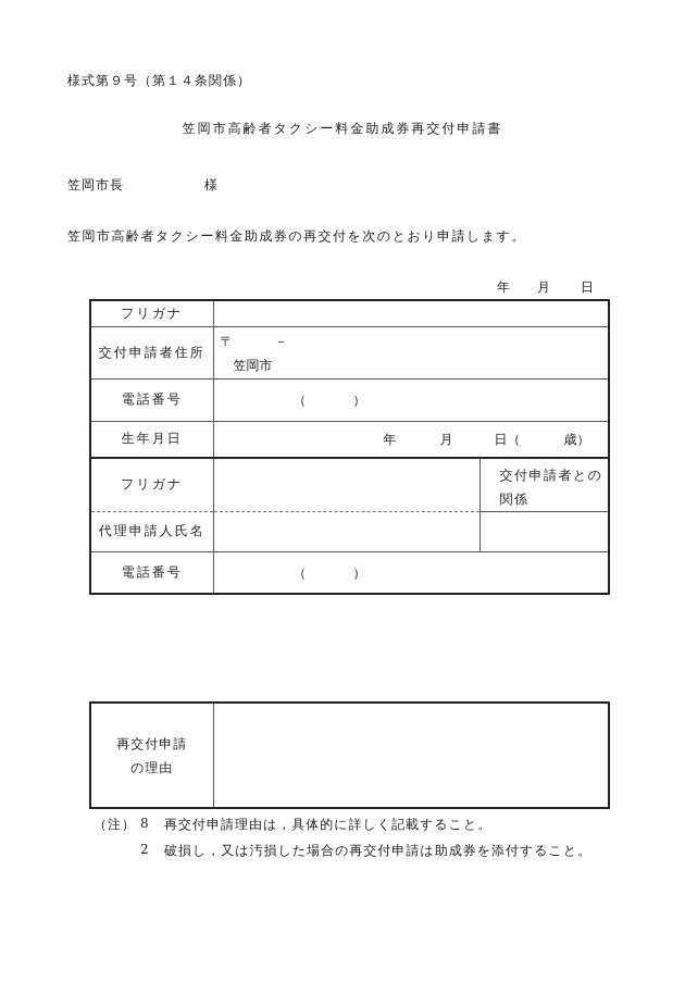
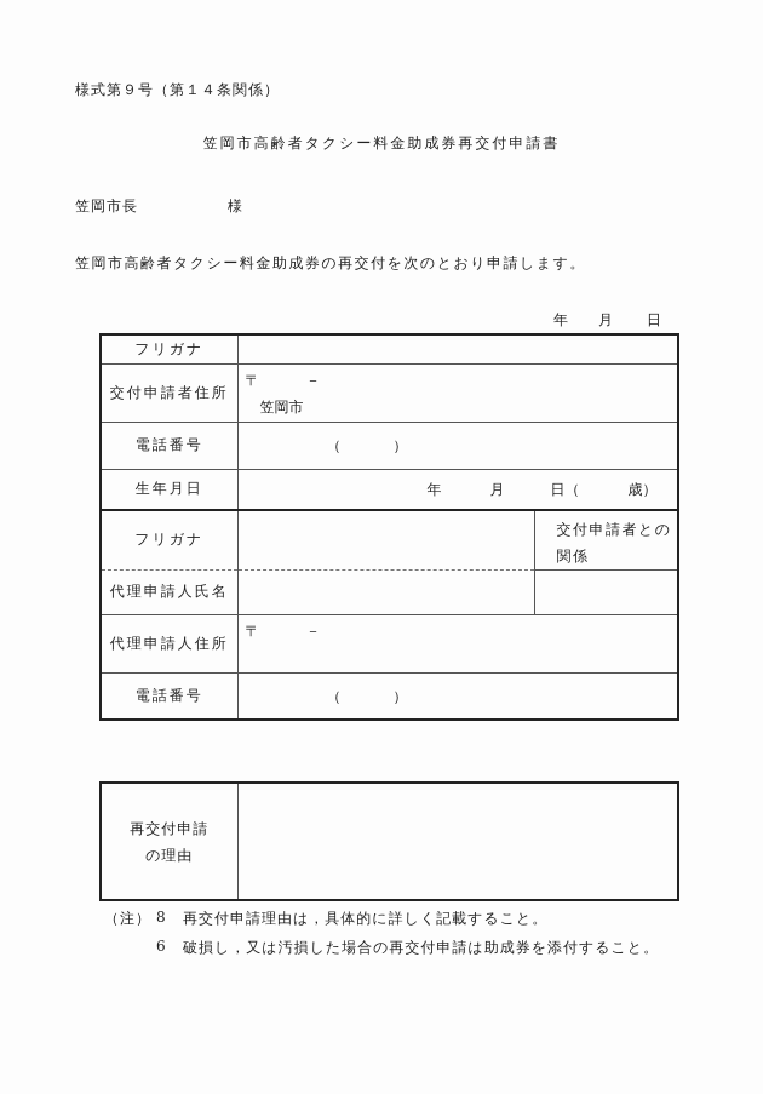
  様式第９号（第１４条関係）
  笠岡市高齢者タクシー料金助成券再交付申請書
  笠岡市長
  様
  笠岡市高齢者タクシー料金助成券の再交付を次のとおり申請します。
  年
  月
  日
  フリガナ
  交付申請者住所	〒 － 笠岡市
  電話番号	（ ）
  生年月日	年 月 日（ 歳）
  フリガナ		交付申請者との 関係
  代理申請人氏名
+ 代理申請人住所	〒 －
  電話番号	（ ）
  再交付申請 の理由
  （注）
  8
  再交付申請理由は，具体的に詳しく記載すること。
- 2
+ 6
  破損し，又は汚損した場合の再交付申請は助成券を添付すること。
